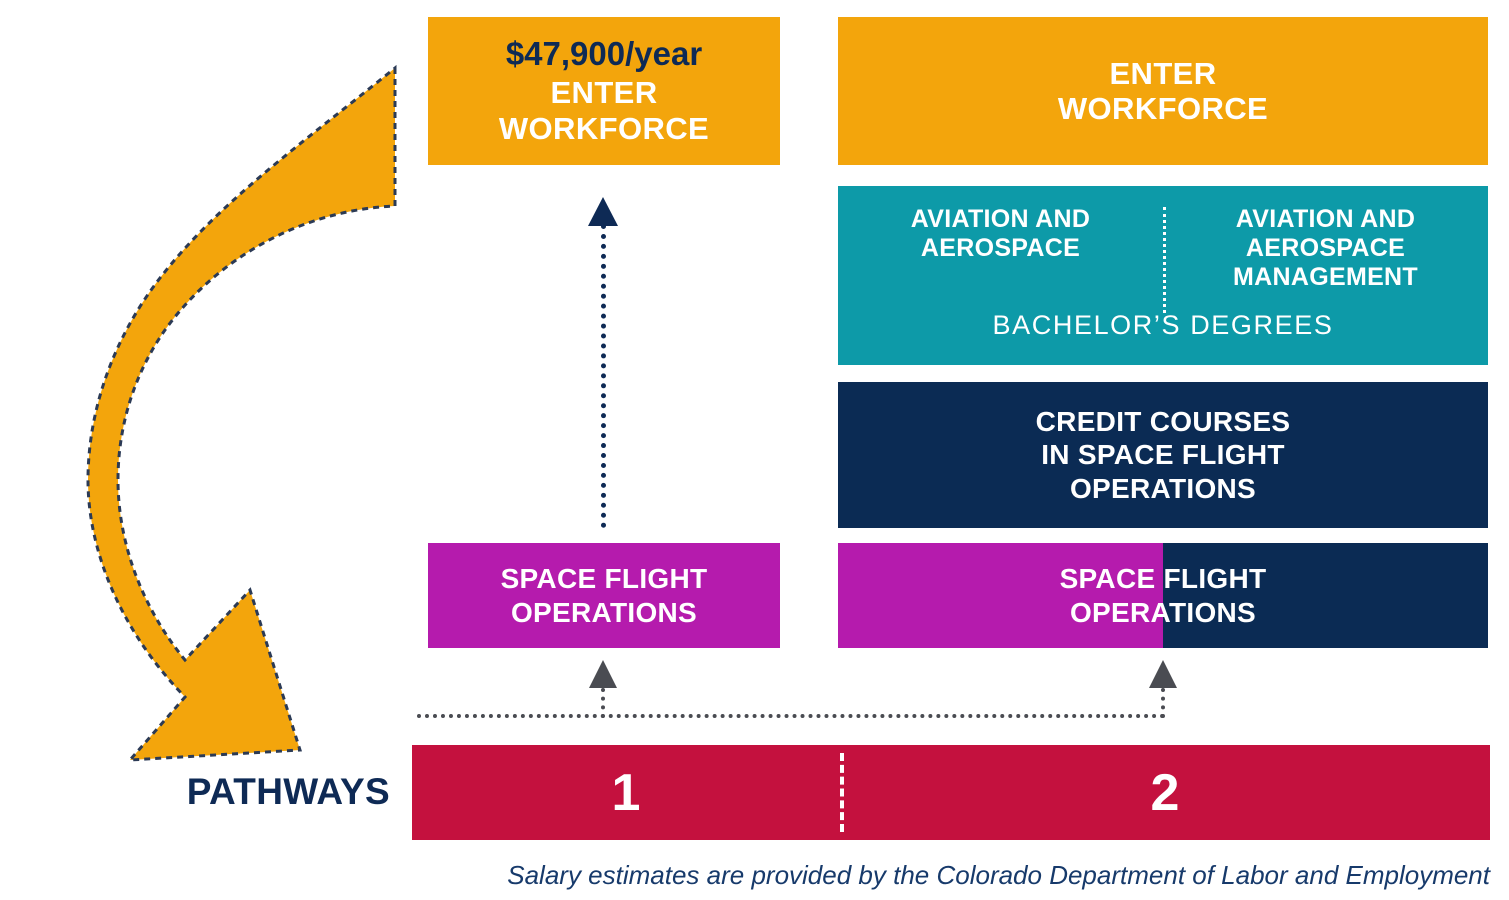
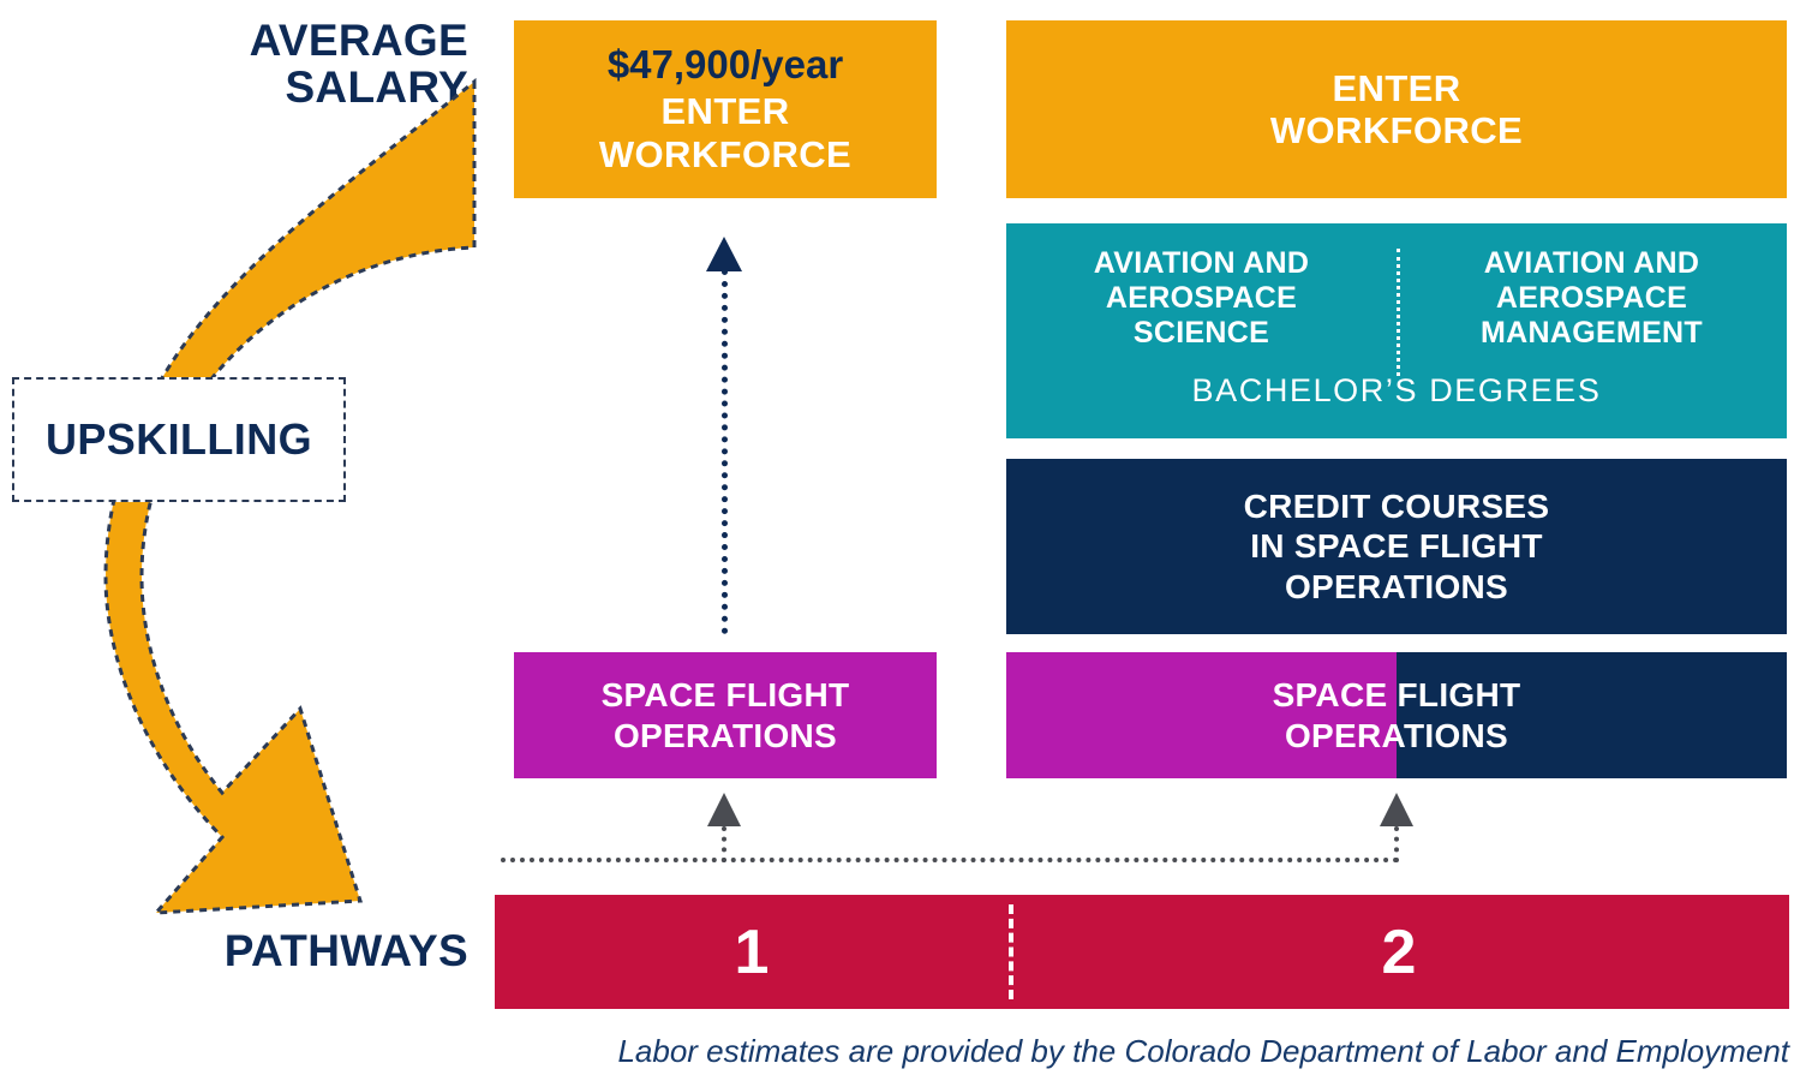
+ AVERAGE
+ SALARY
+ UPSKILLING
  $47,900/year
  ENTER
  WORKFORCE
  ENTER
  WORKFORCE
  AVIATION AND
  AEROSPACE
+ SCIENCE
  AVIATION AND
  AEROSPACE
  MANAGEMENT
  BACHELOR’S DEGREES
  CREDIT COURSES
  IN SPACE FLIGHT
  OPERATIONS
  SPACE FLIGHT
  OPERATIONS
  SPACE FLIGHT
  OPERATIONS
  PATHWAYS
  1
  2
- Salary estimates are provided by the Colorado Department of Labor and Employment
+ Labor estimates are provided by the Colorado Department of Labor and Employment
